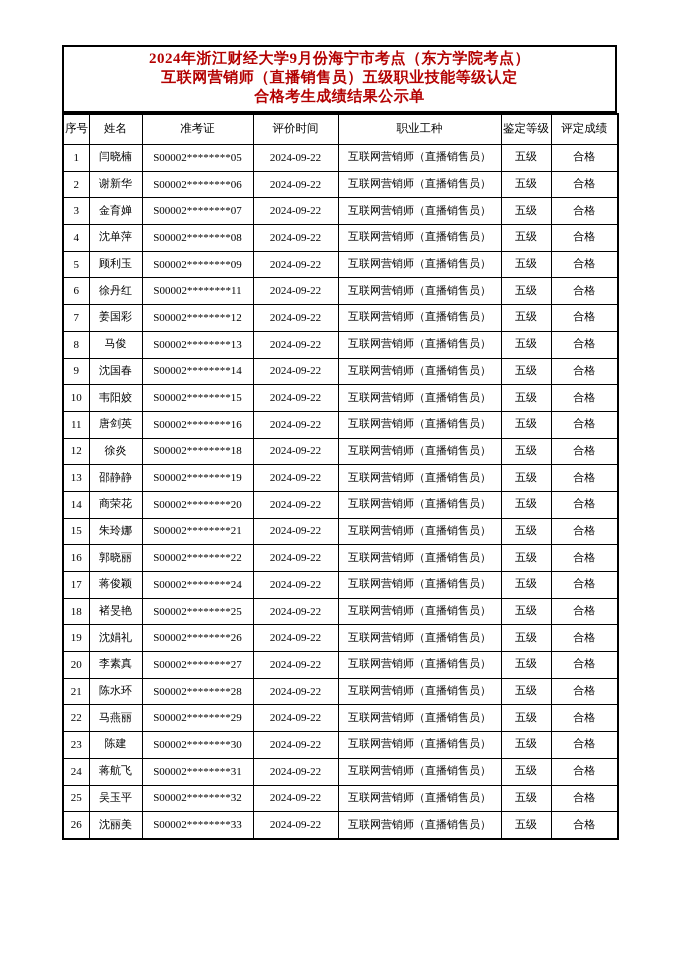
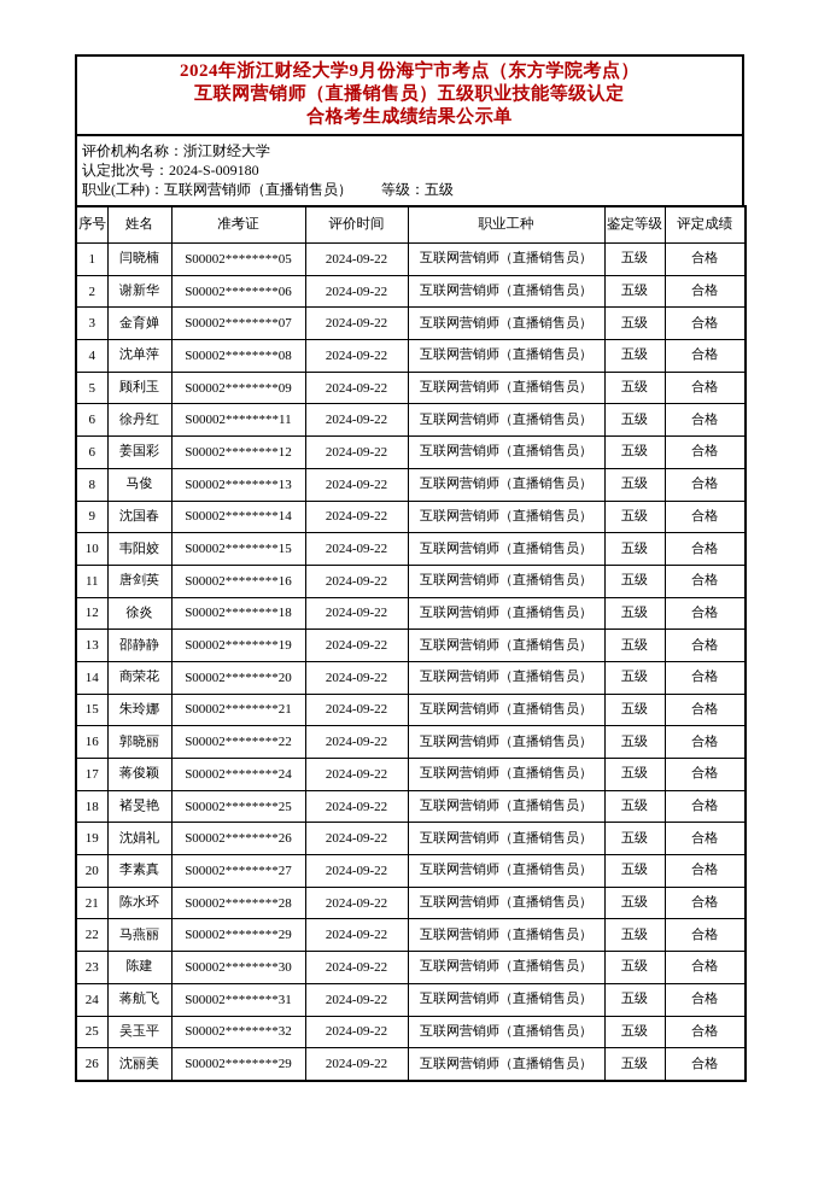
  2024年浙江财经大学9月份海宁市考点（东方学院考点）
  互联网营销师（直播销售员）五级职业技能等级认定
  合格考生成绩结果公示单
+ 评价机构名称：浙江财经大学
+ 认定批次号：2024-S-009180
+ 职业(工种)：互联网营销师（直播销售员） 等级：五级
  序号	姓名	准考证	评价时间	职业工种	鉴定等级	评定成绩
  1	闫晓楠	S00002********05	2024-09-22	互联网营销师（直播销售员）	五级	合格
  2	谢新华	S00002********06	2024-09-22	互联网营销师（直播销售员）	五级	合格
  3	金育婵	S00002********07	2024-09-22	互联网营销师（直播销售员）	五级	合格
  4	沈单萍	S00002********08	2024-09-22	互联网营销师（直播销售员）	五级	合格
  5	顾利玉	S00002********09	2024-09-22	互联网营销师（直播销售员）	五级	合格
  6	徐丹红	S00002********11	2024-09-22	互联网营销师（直播销售员）	五级	合格
- 7	姜国彩	S00002********12	2024-09-22	互联网营销师（直播销售员）	五级	合格
+ 6	姜国彩	S00002********12	2024-09-22	互联网营销师（直播销售员）	五级	合格
  8	马俊	S00002********13	2024-09-22	互联网营销师（直播销售员）	五级	合格
  9	沈国春	S00002********14	2024-09-22	互联网营销师（直播销售员）	五级	合格
  10	韦阳姣	S00002********15	2024-09-22	互联网营销师（直播销售员）	五级	合格
  11	唐剑英	S00002********16	2024-09-22	互联网营销师（直播销售员）	五级	合格
  12	徐炎	S00002********18	2024-09-22	互联网营销师（直播销售员）	五级	合格
  13	邵静静	S00002********19	2024-09-22	互联网营销师（直播销售员）	五级	合格
  14	商荣花	S00002********20	2024-09-22	互联网营销师（直播销售员）	五级	合格
  15	朱玲娜	S00002********21	2024-09-22	互联网营销师（直播销售员）	五级	合格
  16	郭晓丽	S00002********22	2024-09-22	互联网营销师（直播销售员）	五级	合格
  17	蒋俊颖	S00002********24	2024-09-22	互联网营销师（直播销售员）	五级	合格
  18	褚旻艳	S00002********25	2024-09-22	互联网营销师（直播销售员）	五级	合格
  19	沈娟礼	S00002********26	2024-09-22	互联网营销师（直播销售员）	五级	合格
  20	李素真	S00002********27	2024-09-22	互联网营销师（直播销售员）	五级	合格
  21	陈水环	S00002********28	2024-09-22	互联网营销师（直播销售员）	五级	合格
  22	马燕丽	S00002********29	2024-09-22	互联网营销师（直播销售员）	五级	合格
  23	陈建	S00002********30	2024-09-22	互联网营销师（直播销售员）	五级	合格
  24	蒋航飞	S00002********31	2024-09-22	互联网营销师（直播销售员）	五级	合格
  25	吴玉平	S00002********32	2024-09-22	互联网营销师（直播销售员）	五级	合格
- 26	沈丽美	S00002********33	2024-09-22	互联网营销师（直播销售员）	五级	合格
+ 26	沈丽美	S00002********29	2024-09-22	互联网营销师（直播销售员）	五级	合格
